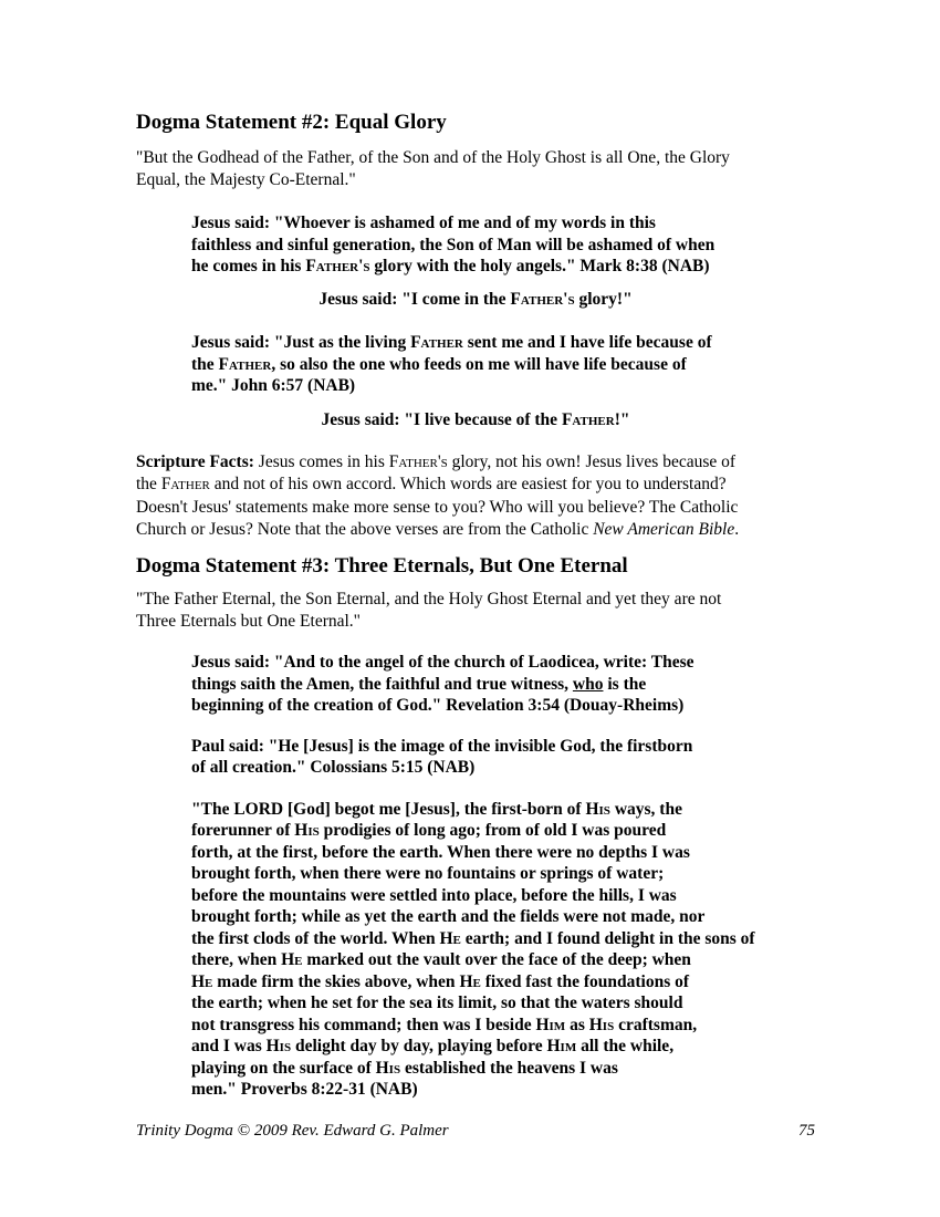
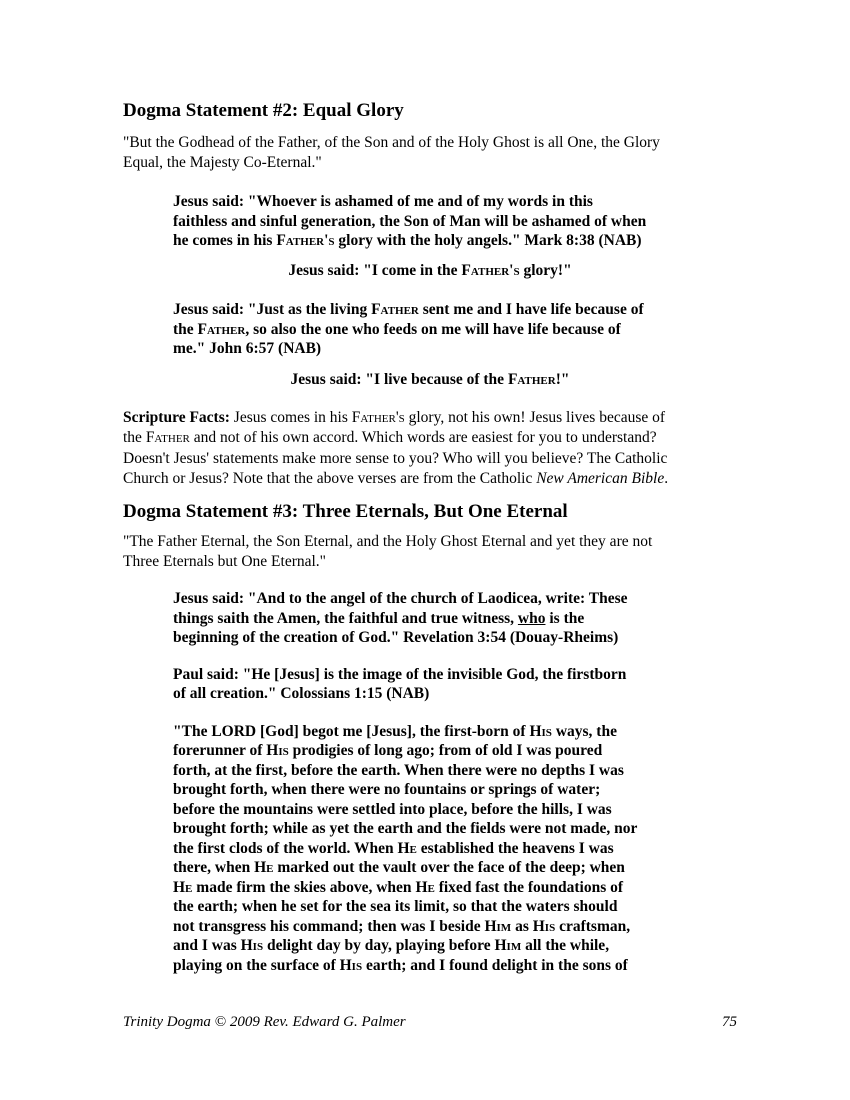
  Dogma Statement #2: Equal Glory
  "But the Godhead of the Father, of the Son and of the Holy Ghost is all One, the Glory
  Equal, the Majesty Co-Eternal."
  Jesus said: "Whoever is ashamed of me and of my words in this
  faithless and sinful generation, the Son of Man will be ashamed of when
  he comes in his Father's glory with the holy angels." Mark 8:38 (NAB)
  Jesus said: "I come in the Father's glory!"
  Jesus said: "Just as the living Father sent me and I have life because of
  the Father, so also the one who feeds on me will have life because of
  me." John 6:57 (NAB)
  Jesus said: "I live because of the Father!"
  Scripture Facts: Jesus comes in his Father's glory, not his own! Jesus lives because of
  the Father and not of his own accord. Which words are easiest for you to understand?
  Doesn't Jesus' statements make more sense to you? Who will you believe? The Catholic
  Church or Jesus? Note that the above verses are from the Catholic New American Bible.
  Dogma Statement #3: Three Eternals, But One Eternal
  "The Father Eternal, the Son Eternal, and the Holy Ghost Eternal and yet they are not
  Three Eternals but One Eternal."
  Jesus said: "And to the angel of the church of Laodicea, write: These
  things saith the Amen, the faithful and true witness, who is the
  beginning of the creation of God." Revelation 3:54 (Douay-Rheims)
  Paul said: "He [Jesus] is the image of the invisible God, the firstborn
- of all creation." Colossians 5:15 (NAB)
+ of all creation." Colossians 1:15 (NAB)
  "The LORD [God] begot me [Jesus], the first-born of His ways, the
  forerunner of His prodigies of long ago; from of old I was poured
  forth, at the first, before the earth. When there were no depths I was
  brought forth, when there were no fountains or springs of water;
  before the mountains were settled into place, before the hills, I was
  brought forth; while as yet the earth and the fields were not made, nor
- the first clods of the world. When He earth; and I found delight in the sons of
+ the first clods of the world. When He established the heavens I was
  there, when He marked out the vault over the face of the deep; when
  He made firm the skies above, when He fixed fast the foundations of
  the earth; when he set for the sea its limit, so that the waters should
  not transgress his command; then was I beside Him as His craftsman,
  and I was His delight day by day, playing before Him all the while,
- playing on the surface of His established the heavens I was
+ playing on the surface of His earth; and I found delight in the sons of
- men." Proverbs 8:22-31 (NAB)
  Trinity Dogma © 2009 Rev. Edward G. Palmer
  75
